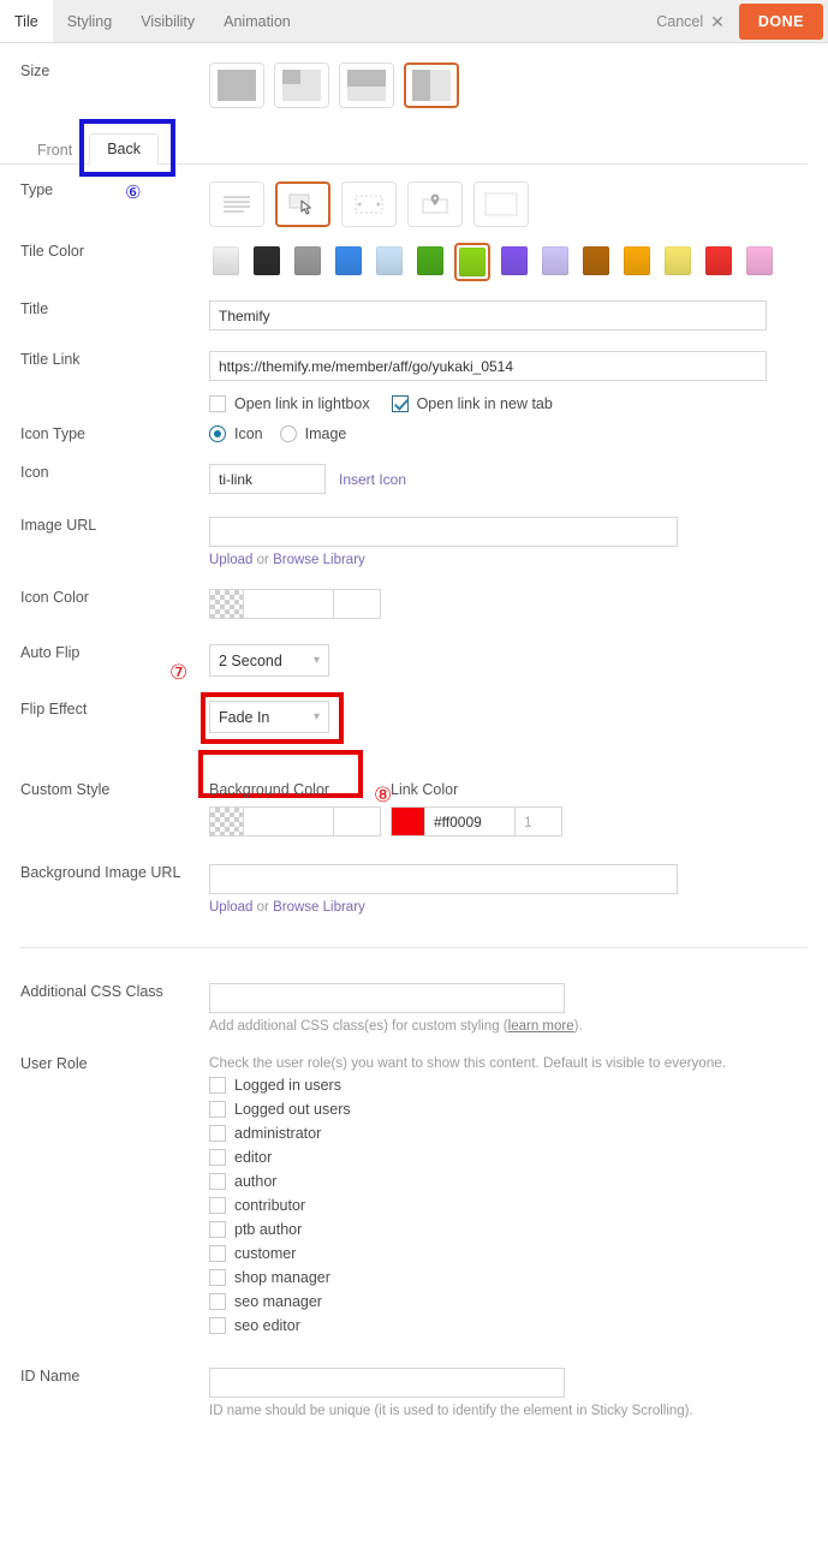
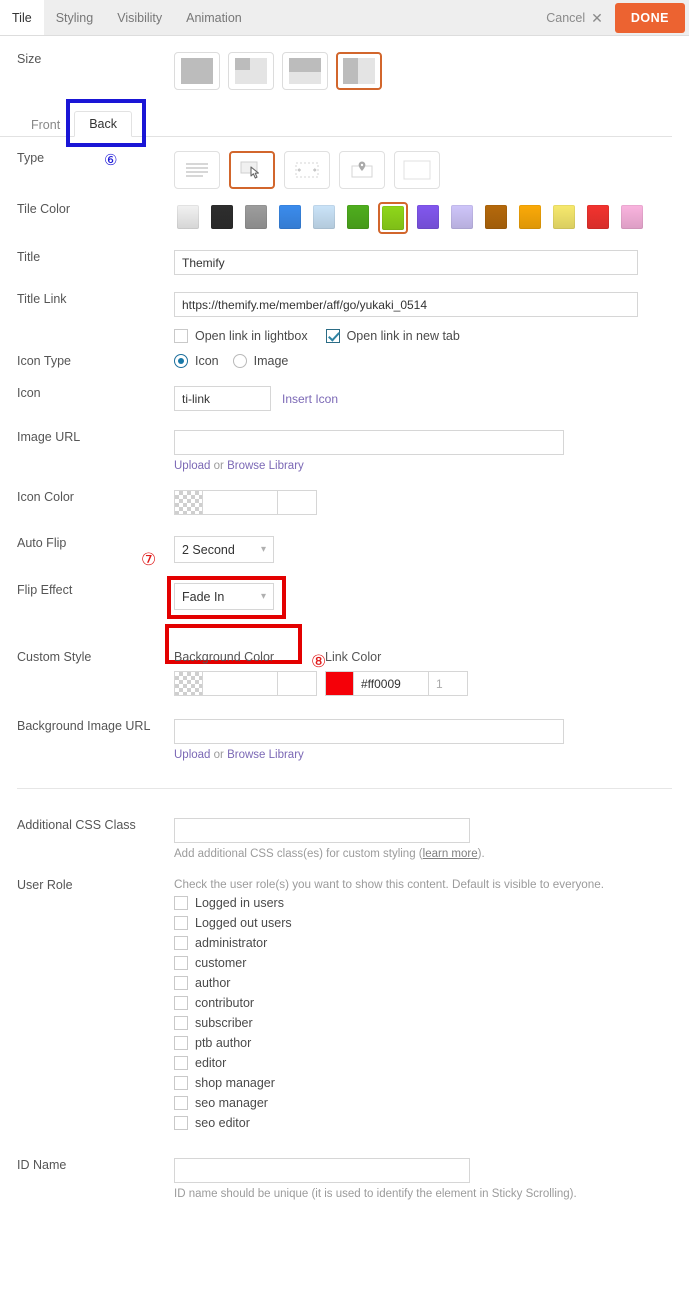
  Tile
  Styling
  Visibility
  Animation
  Cancel
  ✕
  DONE
  Size
  Front
  Back
  ⑥
  Type
  Tile Color
  Title
  Themify
  Title Link
  https://themify.me/member/aff/go/yukaki_0514
  Open link in lightbox
  Open link in new tab
  Icon Type
  Icon
  Image
  Icon
  ti-link
  Insert Icon
  Image URL
  Upload or Browse Library
  Icon Color
  ⑦
  Auto Flip
  2 Second
  ▾
  Flip Effect
  Fade In
  ▾
  ⑧
  Custom Style
  Background Color
  Link Color
  #ff0009
  1
  Background Image URL
  Upload or Browse Library
  Additional CSS Class
  Add additional CSS class(es) for custom styling (learn more).
  User Role
  Check the user role(s) you want to show this content. Default is visible to everyone.
  Logged in users
  Logged out users
  administrator
- editor
+ customer
  author
  contributor
+ subscriber
  ptb author
- customer
+ editor
  shop manager
  seo manager
  seo editor
  ID Name
  ID name should be unique (it is used to identify the element in Sticky Scrolling).
